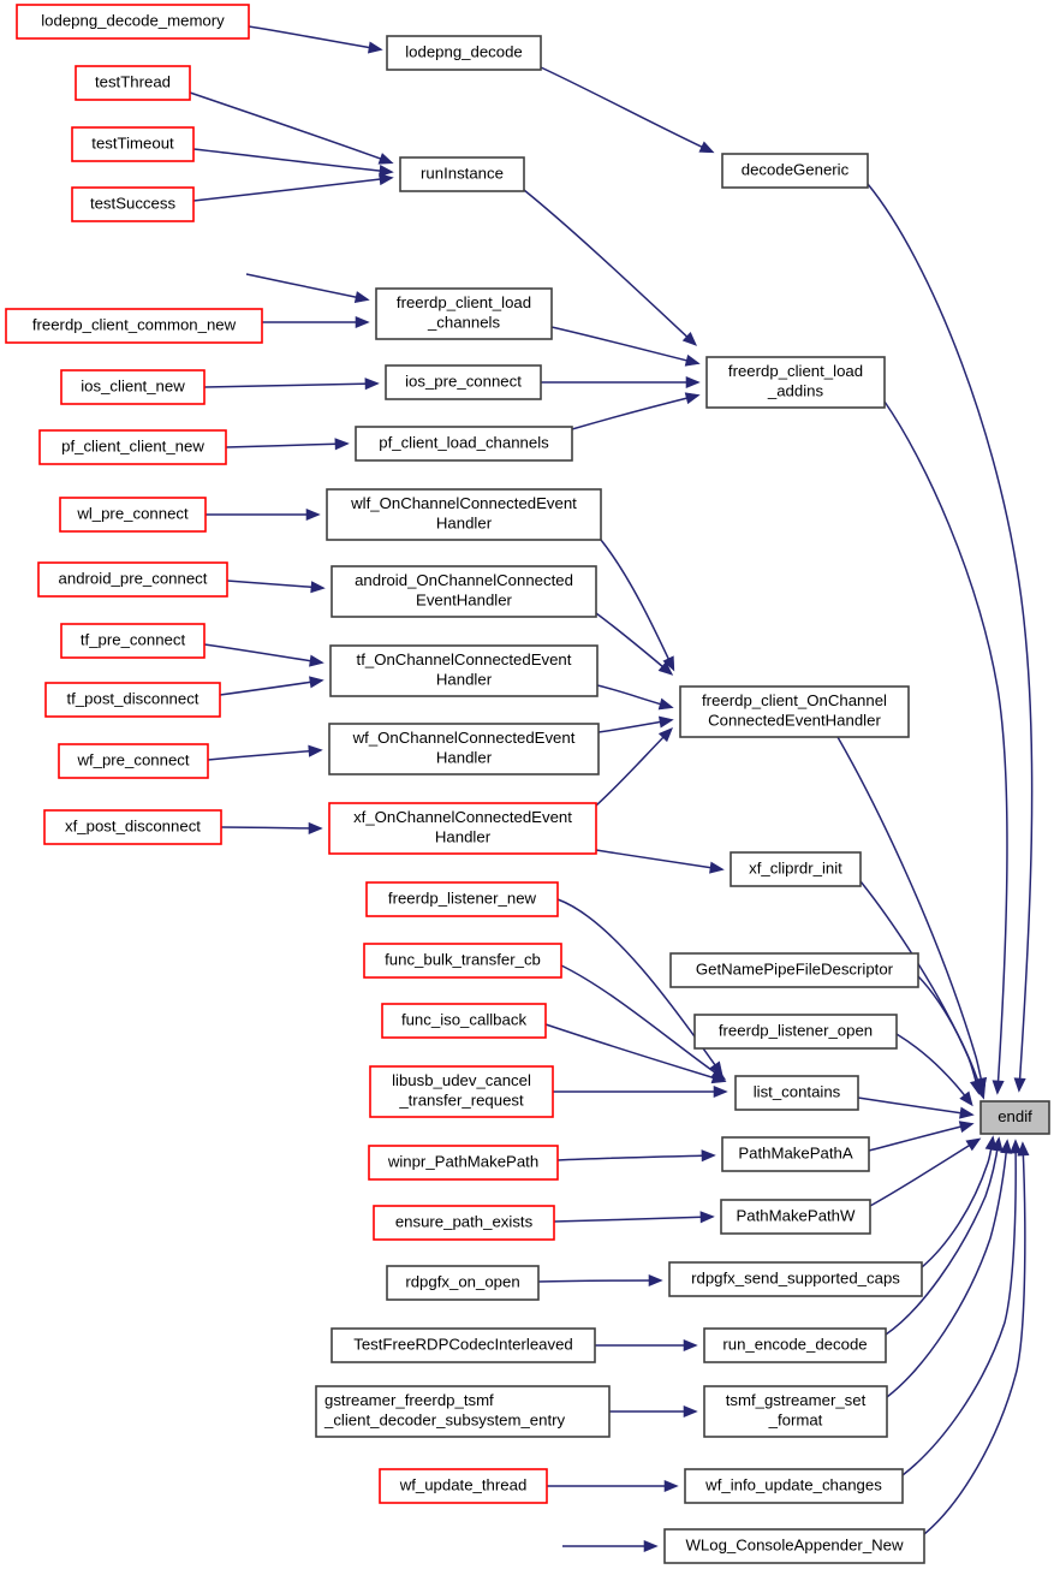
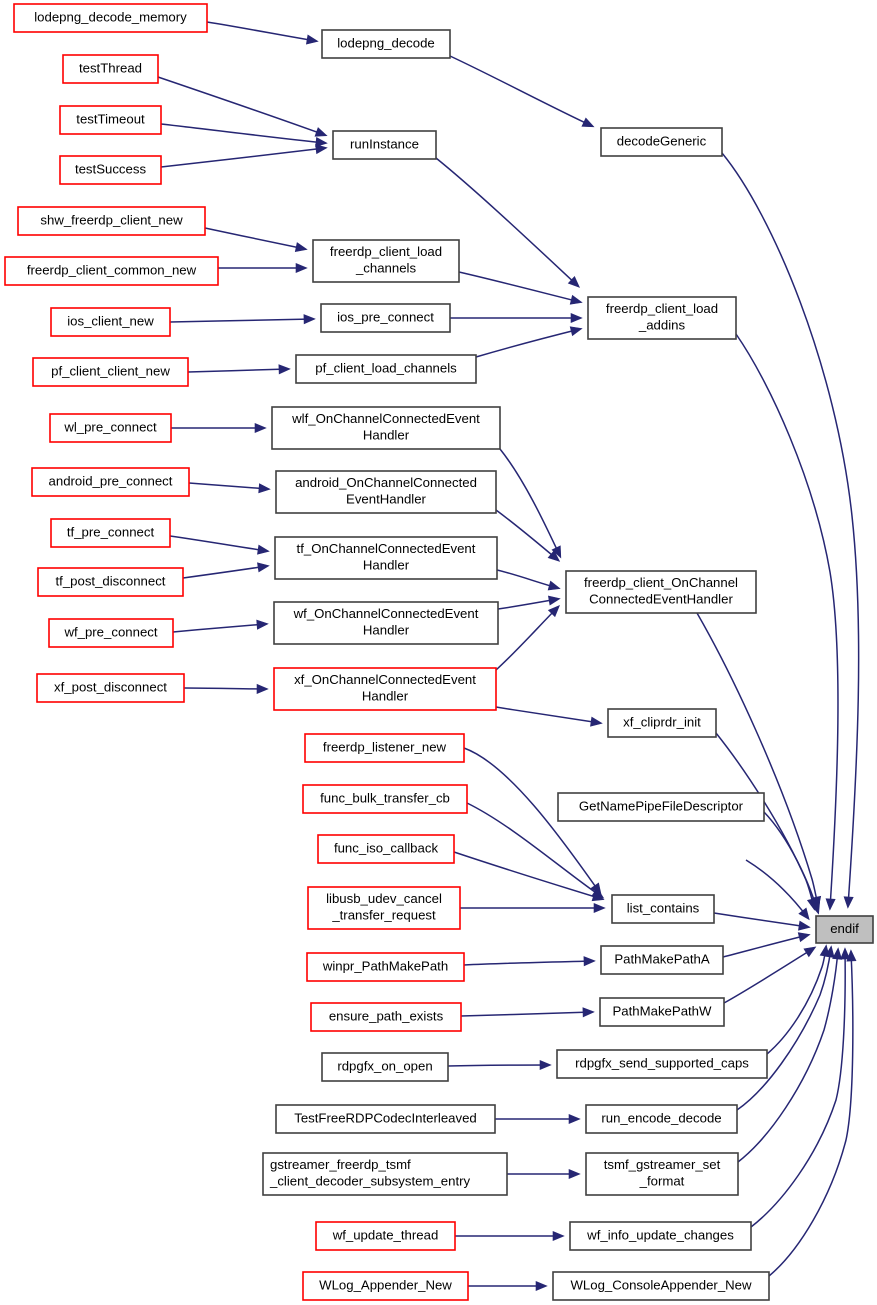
  lodepng_decode_memory
  lodepng_decode
  decodeGeneric
  testThread
  testTimeout
  testSuccess
  runInstance
+ shw_freerdp_client_new
  freerdp_client_common_new
  freerdp_client_load
  _channels
  ios_client_new
  ios_pre_connect
  pf_client_client_new
  pf_client_load_channels
  freerdp_client_load
  _addins
  wl_pre_connect
  wlf_OnChannelConnectedEvent
  Handler
  android_pre_connect
  android_OnChannelConnected
  EventHandler
  tf_pre_connect
  tf_OnChannelConnectedEvent
  Handler
  tf_post_disconnect
  wf_pre_connect
  wf_OnChannelConnectedEvent
  Handler
  xf_post_disconnect
  xf_OnChannelConnectedEvent
  Handler
  freerdp_client_OnChannel
  ConnectedEventHandler
  xf_cliprdr_init
  freerdp_listener_new
  func_bulk_transfer_cb
  GetNamePipeFileDescriptor
  func_iso_callback
- freerdp_listener_open
  libusb_udev_cancel
  _transfer_request
  list_contains
  winpr_PathMakePath
  PathMakePathA
  ensure_path_exists
  PathMakePathW
  rdpgfx_on_open
  rdpgfx_send_supported_caps
  TestFreeRDPCodecInterleaved
  run_encode_decode
  gstreamer_freerdp_tsmf
  _client_decoder_subsystem_entry
  tsmf_gstreamer_set
  _format
  wf_update_thread
  wf_info_update_changes
+ WLog_Appender_New
  WLog_ConsoleAppender_New
  endif
